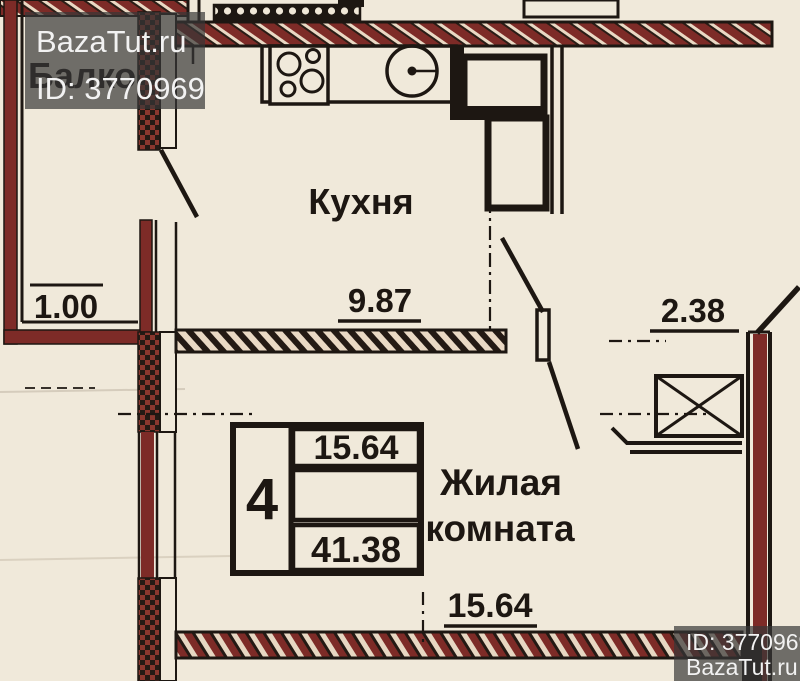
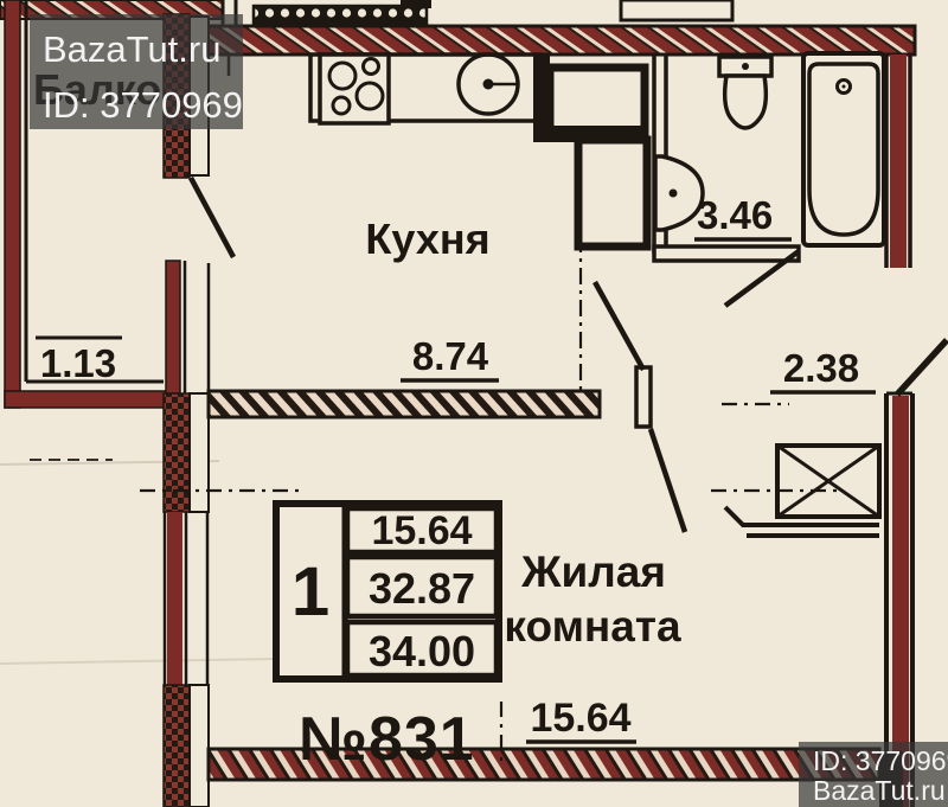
  Балко
- 1.00
+ 1.13
  Кухня
- 9.87
+ 8.74
+ 3.46
  2.38
  Жилая
  комната
- 4
+ 1
  15.64
+ 32.87
- 41.38
+ 34.00
+ №831
  15.64
  BazaTut.ru
  ID: 3770969
  ID: 377096
  BazaTut.ru
